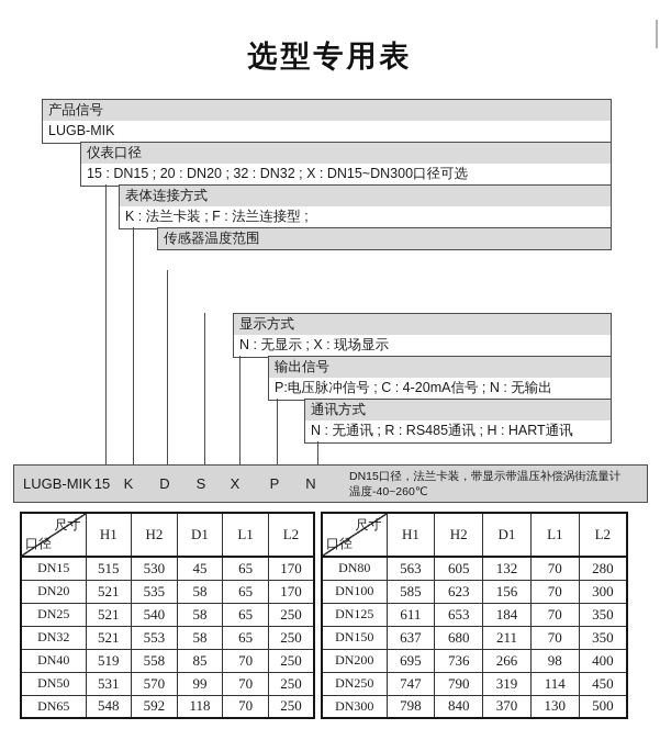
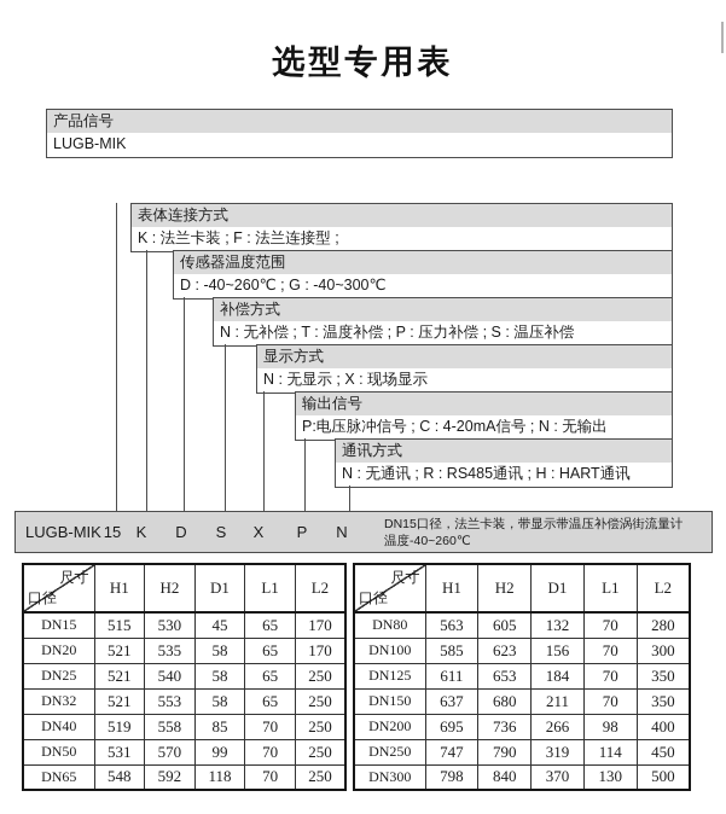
  选型专用表
  产品信号
  LUGB-MIK
- 仪表口径
- 15 : DN15 ; 20 : DN20 ; 32 : DN32 ; X : DN15~DN300口径可选
  表体连接方式
  K : 法兰卡装 ; F : 法兰连接型 ;
  传感器温度范围
+ D : -40~260℃ ; G : -40~300℃
+ 补偿方式
+ N : 无补偿 ; T : 温度补偿 ; P : 压力补偿 ; S : 温压补偿
  显示方式
  N : 无显示 ; X : 现场显示
  输出信号
  P:电压脉冲信号 ; C : 4-20mA信号 ; N : 无输出
  通讯方式
  N : 无通讯 ; R : RS485通讯 ; H : HART通讯
  LUGB-MIK
  15
  K
  D
  S
  X
  P
  N
  DN15口径，法兰卡装，带显示带温压补偿涡街流量计
  温度-40~260℃
  尺寸口径	H1	H2	D1	L1	L2
  DN15	515	530	45	65	170
  DN20	521	535	58	65	170
  DN25	521	540	58	65	250
  DN32	521	553	58	65	250
  DN40	519	558	85	70	250
  DN50	531	570	99	70	250
  DN65	548	592	118	70	250
  尺寸口径	H1	H2	D1	L1	L2
  DN80	563	605	132	70	280
  DN100	585	623	156	70	300
  DN125	611	653	184	70	350
  DN150	637	680	211	70	350
  DN200	695	736	266	98	400
  DN250	747	790	319	114	450
  DN300	798	840	370	130	500
